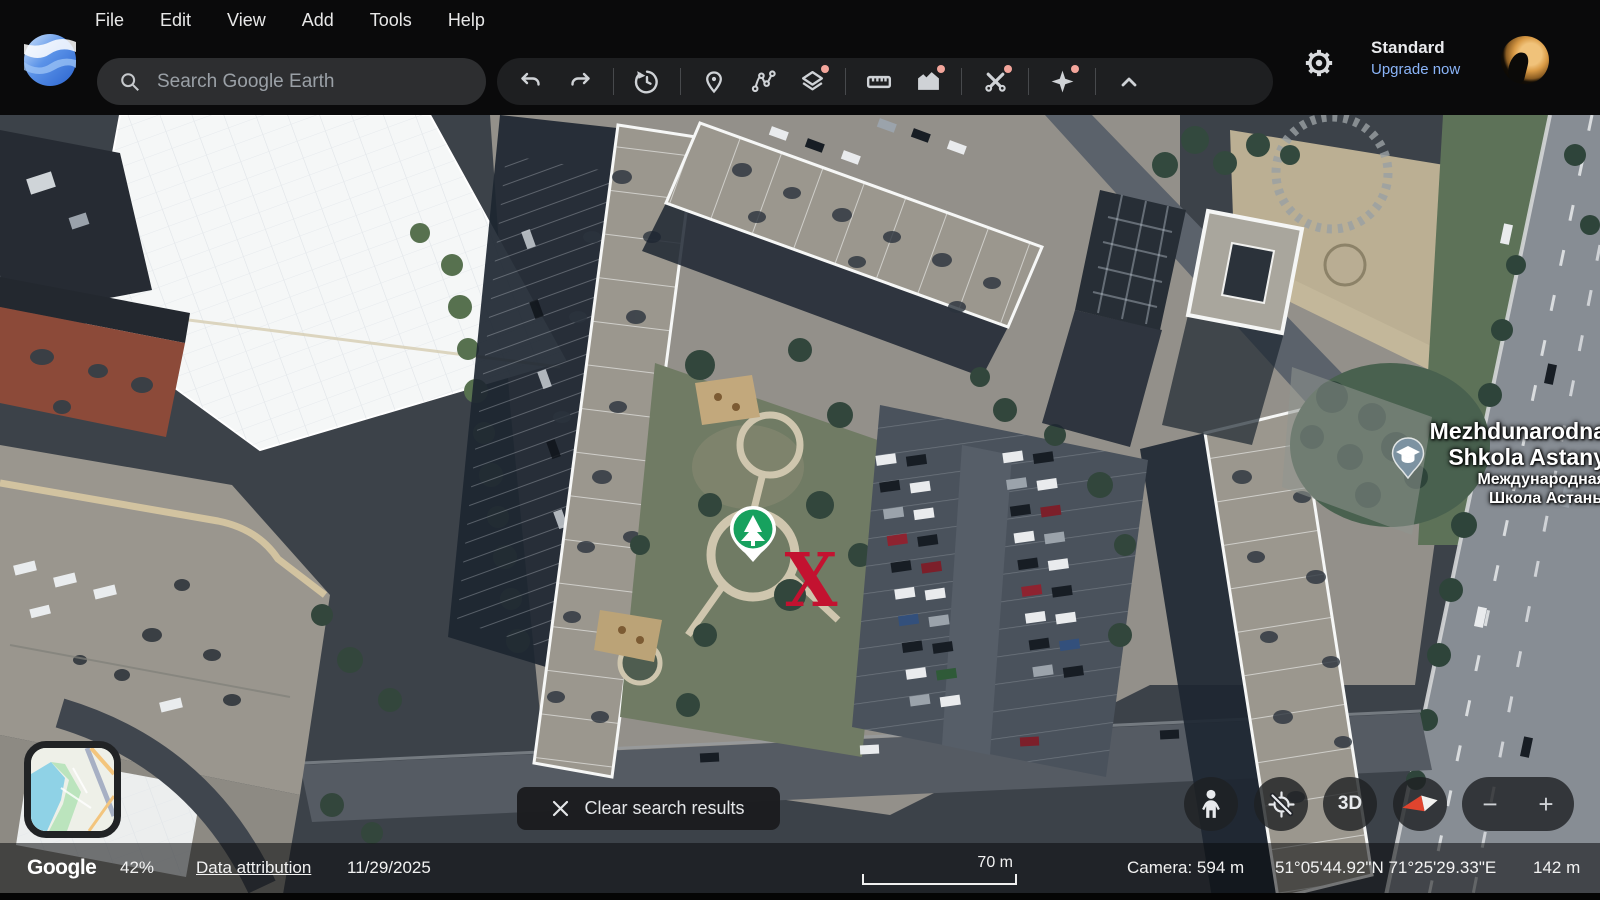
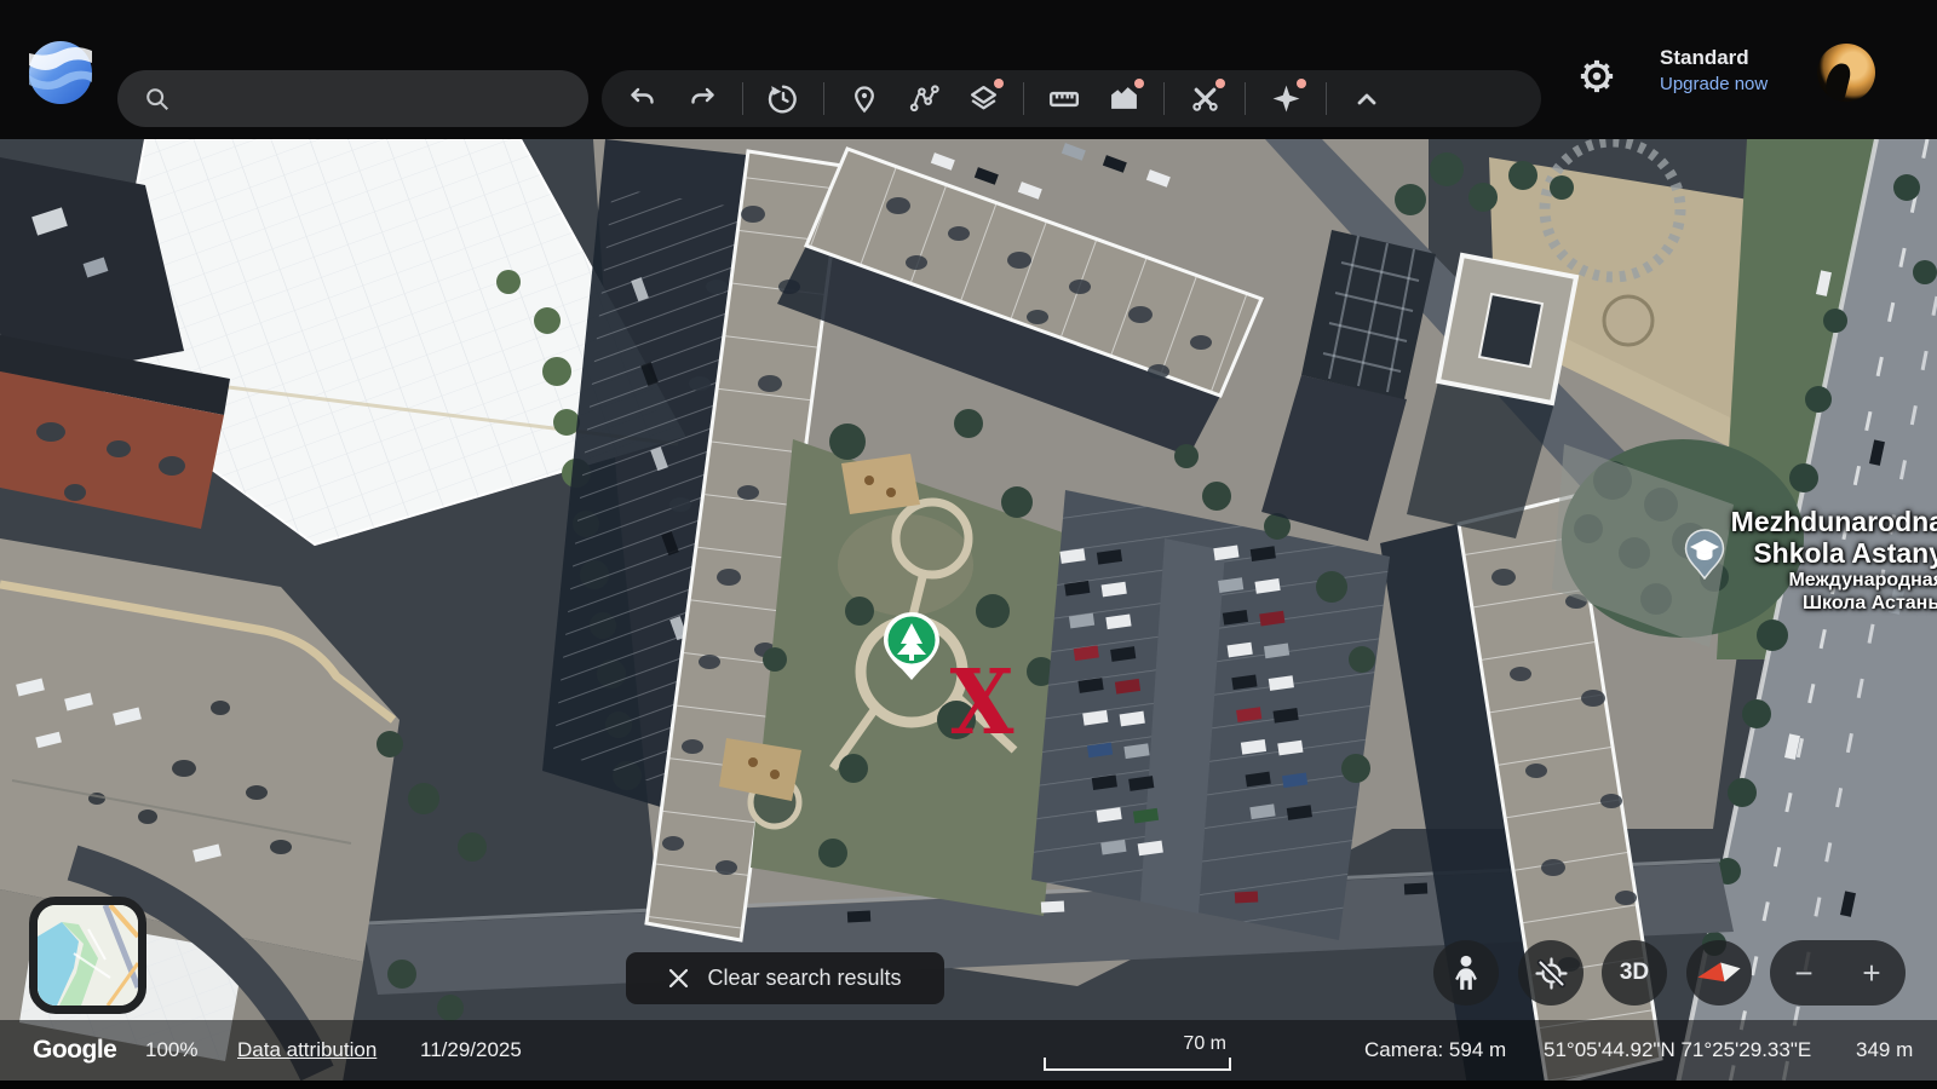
- File
- Edit
- View
- Add
- Tools
- Help
- Search Google Earth
  Standard
  Upgrade now
  X
  Mezhdunarodn
  Shkola Astan
  Международна
  Школа Астаны
  Clear search results
  3D
  −
  +
  Google
- 42%
+ 100%
  Data attribution
  11/29/2025
  70 m
  Camera: 594 m
  51°05'44.92"N 71°25'29.33"E
- 142 m
+ 349 m
